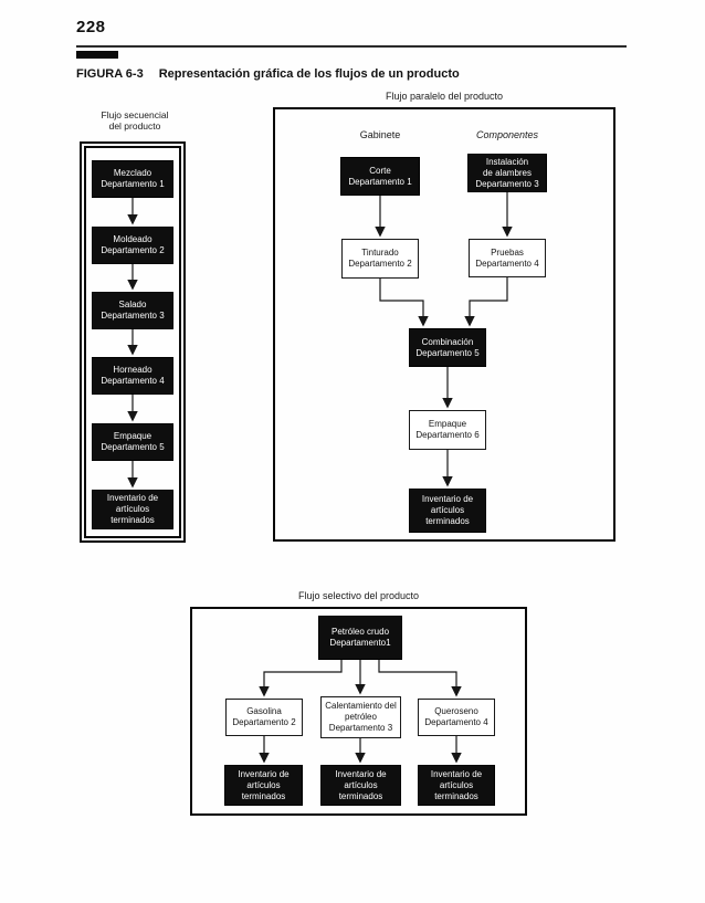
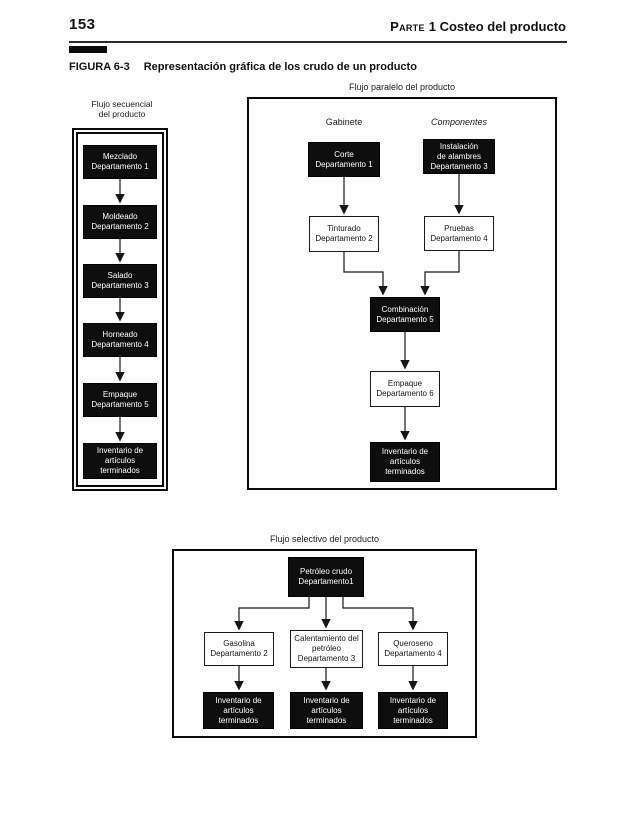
- 228
+ 153
+ Parte 1 Costeo del producto
- FIGURA 6-3 Representación gráfica de los flujos de un producto
+ FIGURA 6-3 Representación gráfica de los crudo de un producto
  Flujo secuencial
  del producto
  Mezclado
  Departamento 1
  Moldeado
  Departamento 2
  Salado
  Departamento 3
  Horneado
  Departamento 4
  Empaque
  Departamento 5
  Inventario de
  artículos
  terminados
  Flujo paralelo del producto
  Gabinete
  Componentes
  Corte
  Departamento 1
  Instalación
  de alambres
  Departamento 3
  Tinturado
  Departamento 2
  Pruebas
  Departamento 4
  Combinación
  Departamento 5
  Empaque
  Departamento 6
  Inventario de
  artículos
  terminados
  Flujo selectivo del producto
  Petróleo crudo
  Departamento1
  Gasolina
  Departamento 2
  Calentamiento del
  petróleo
  Departamento 3
  Queroseno
  Departamento 4
  Inventario de
  artículos
  terminados
  Inventario de
  artículos
  terminados
  Inventario de
  artículos
  terminados
